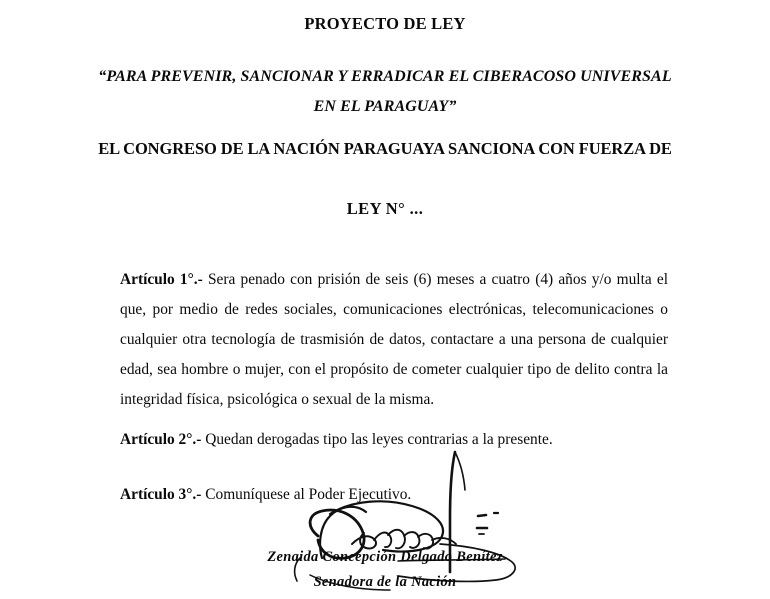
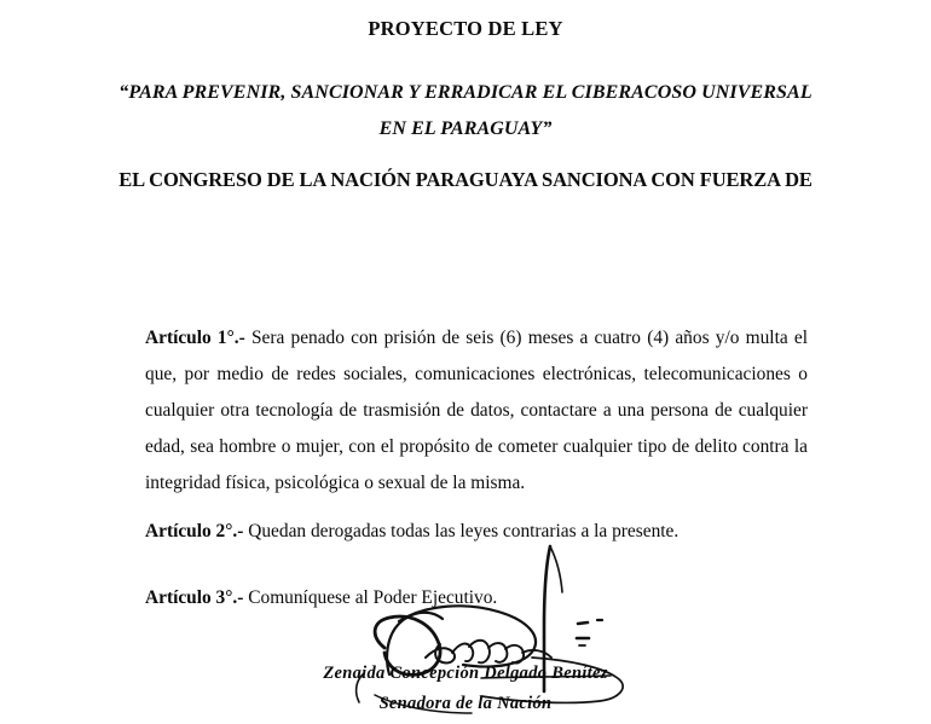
  PROYECTO DE LEY
  “PARA PREVENIR, SANCIONAR Y ERRADICAR EL CIBERACOSO UNIVERSAL
  EN EL PARAGUAY”
  EL CONGRESO DE LA NACIÓN PARAGUAYA SANCIONA CON FUERZA DE
- LEY N° ...
  Artículo 1°.- Sera penado con prisión de seis (6) meses a cuatro (4) años y/o multa el que, por medio de redes sociales, comunicaciones electrónicas, telecomunicaciones o cualquier otra tecnología de trasmisión de datos, contactare a una persona de cualquier edad, sea hombre o mujer, con el propósito de cometer cualquier tipo de delito contra la integridad física, psicológica o sexual de la misma.
- Artículo 2°.- Quedan derogadas tipo las leyes contrarias a la presente.
+ Artículo 2°.- Quedan derogadas todas las leyes contrarias a la presente.
  Artículo 3°.- Comuníquese al Poder Ejecutivo.
  Zenaida Concepción Delgado Benítez
  Senadora de la Nación
